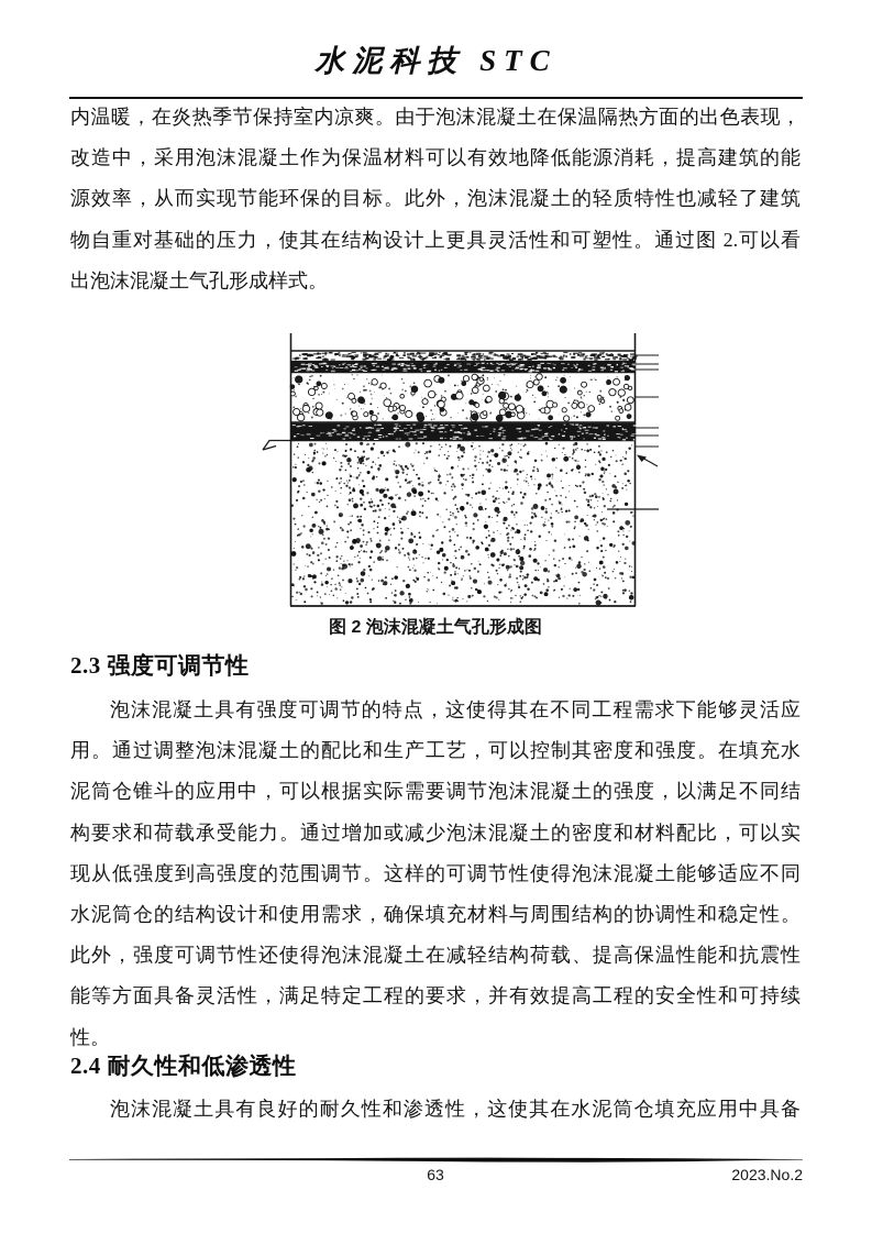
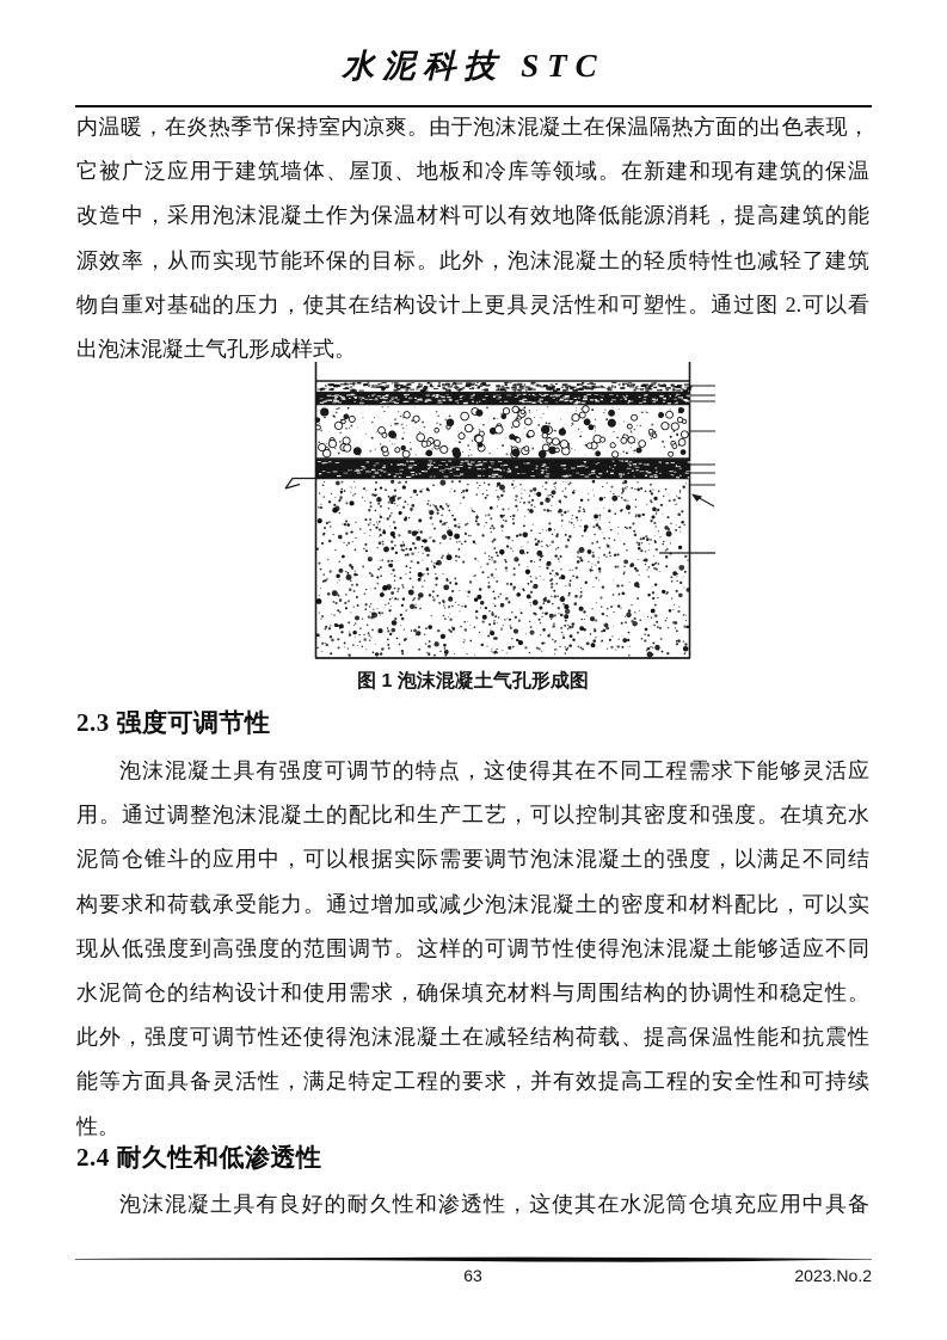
  水泥科技 STC
  内温暖，在炎热季节保持室内凉爽。由于泡沫混凝土在保温隔热方面的出色表现，
+ 它被广泛应用于建筑墙体、屋顶、地板和冷库等领域。在新建和现有建筑的保温
  改造中，采用泡沫混凝土作为保温材料可以有效地降低能源消耗，提高建筑的能
  源效率，从而实现节能环保的目标。此外，泡沫混凝土的轻质特性也减轻了建筑
  物自重对基础的压力，使其在结构设计上更具灵活性和可塑性。通过图 2.可以看
  出泡沫混凝土气孔形成样式。
- 图 2 泡沫混凝土气孔形成图
+ 图 1 泡沫混凝土气孔形成图
  2.3 强度可调节性
  泡沫混凝土具有强度可调节的特点，这使得其在不同工程需求下能够灵活应
  用。通过调整泡沫混凝土的配比和生产工艺，可以控制其密度和强度。在填充水
  泥筒仓锥斗的应用中，可以根据实际需要调节泡沫混凝土的强度，以满足不同结
  构要求和荷载承受能力。通过增加或减少泡沫混凝土的密度和材料配比，可以实
  现从低强度到高强度的范围调节。这样的可调节性使得泡沫混凝土能够适应不同
  水泥筒仓的结构设计和使用需求，确保填充材料与周围结构的协调性和稳定性。
  此外，强度可调节性还使得泡沫混凝土在减轻结构荷载、提高保温性能和抗震性
  能等方面具备灵活性，满足特定工程的要求，并有效提高工程的安全性和可持续
  性。
  2.4 耐久性和低渗透性
  泡沫混凝土具有良好的耐久性和渗透性，这使其在水泥筒仓填充应用中具备
  63
  2023.No.2
